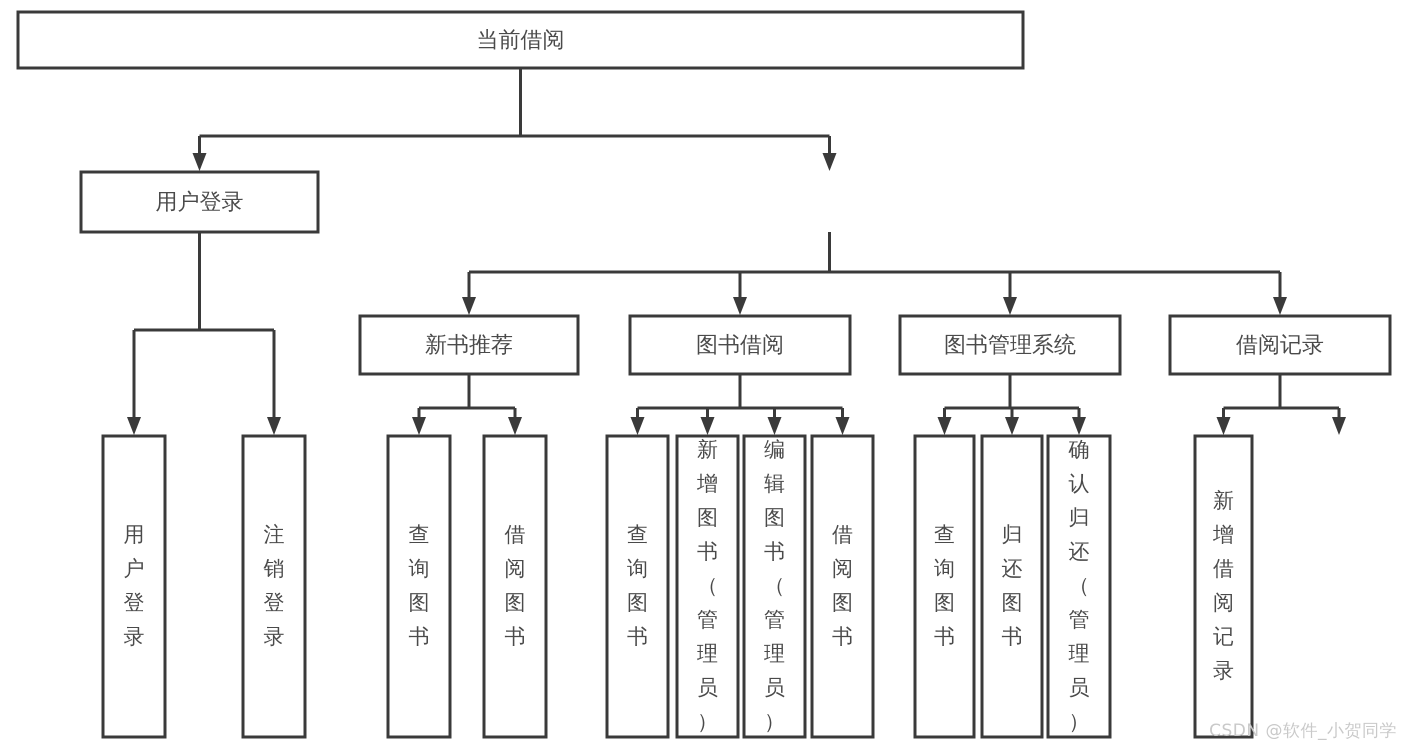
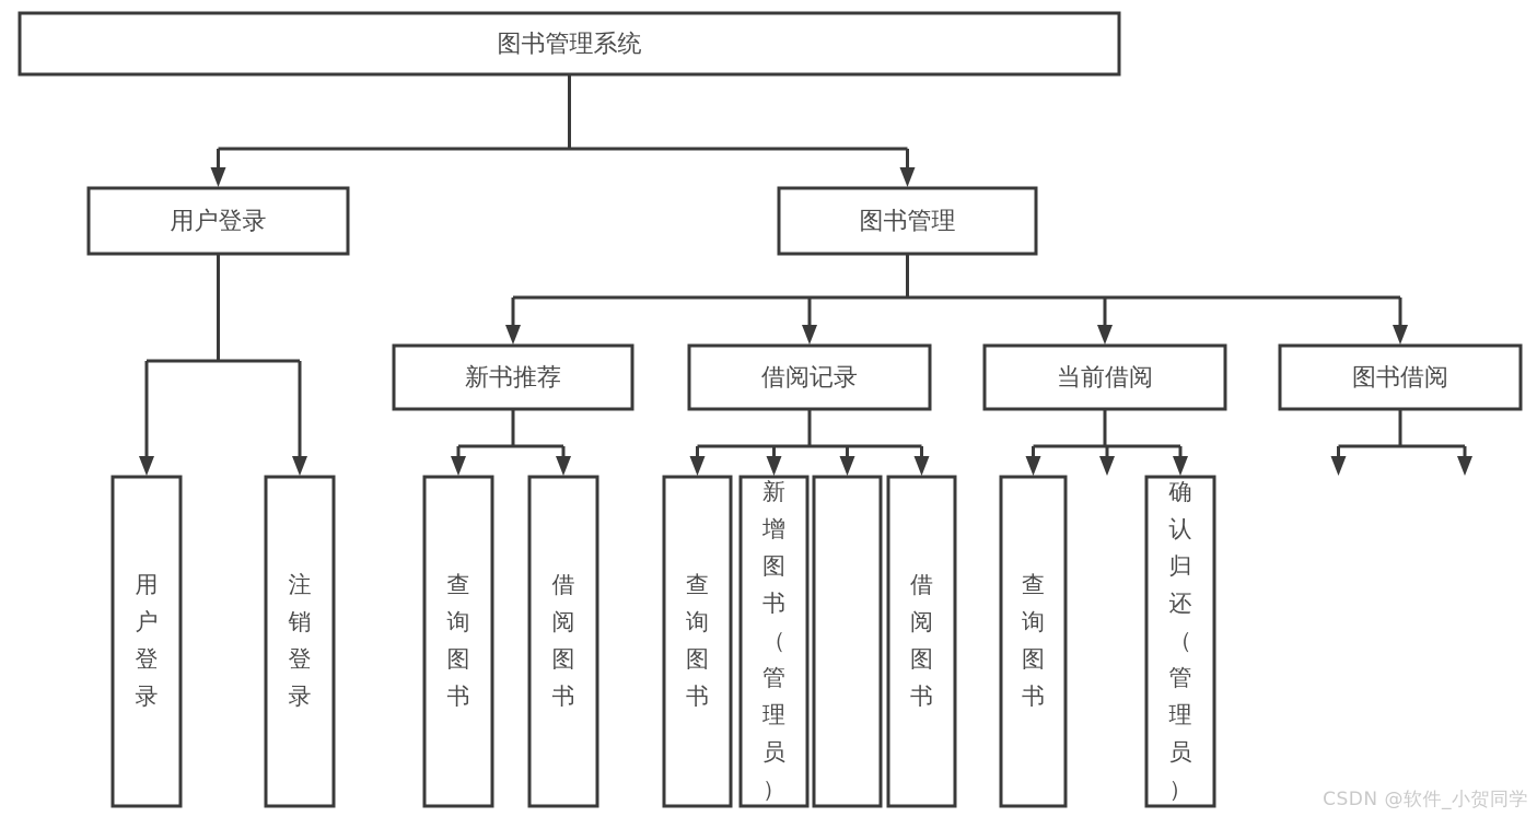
- 当前借阅
+ 图书管理系统
  用户登录
+ 图书管理
  新书推荐
- 图书借阅
+ 借阅记录
- 图书管理系统
+ 当前借阅
- 借阅记录
+ 图书借阅
  用户登录
  注销登录
  查询图书
  借阅图书
  查询图书
  新增图书（管理员）
- 编辑图书（管理员）
  借阅图书
  查询图书
- 归还图书
  确认归还（管理员）
- 新增借阅记录
  CSDN @软件_小贺同学
